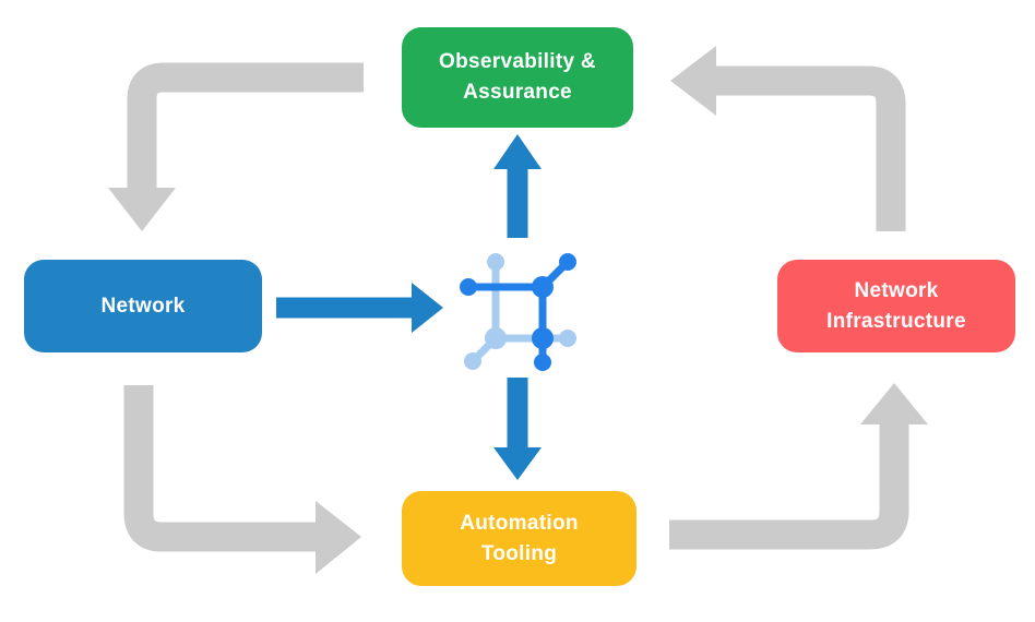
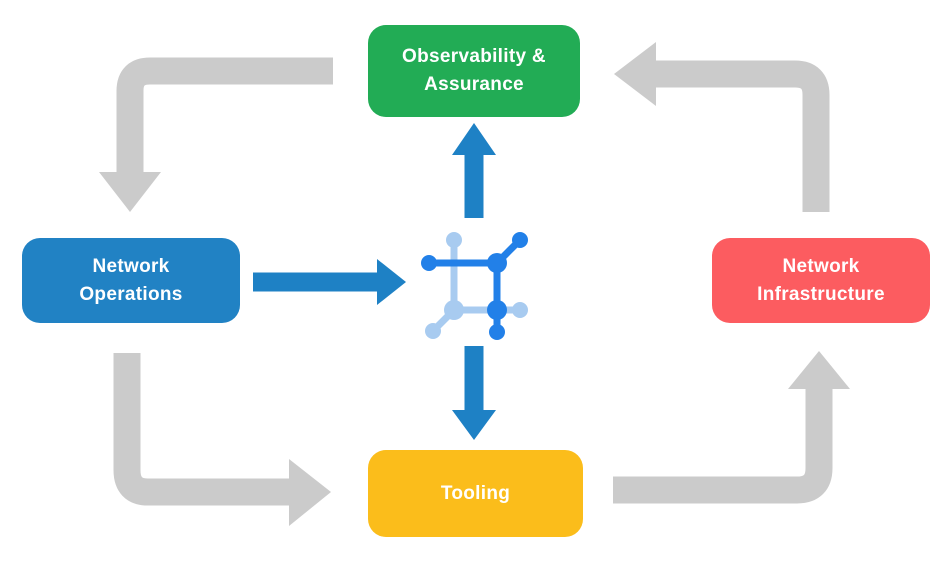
  Observability &
  Assurance
  Network
+ Operations
  Network
  Infrastructure
- Automation
  Tooling
